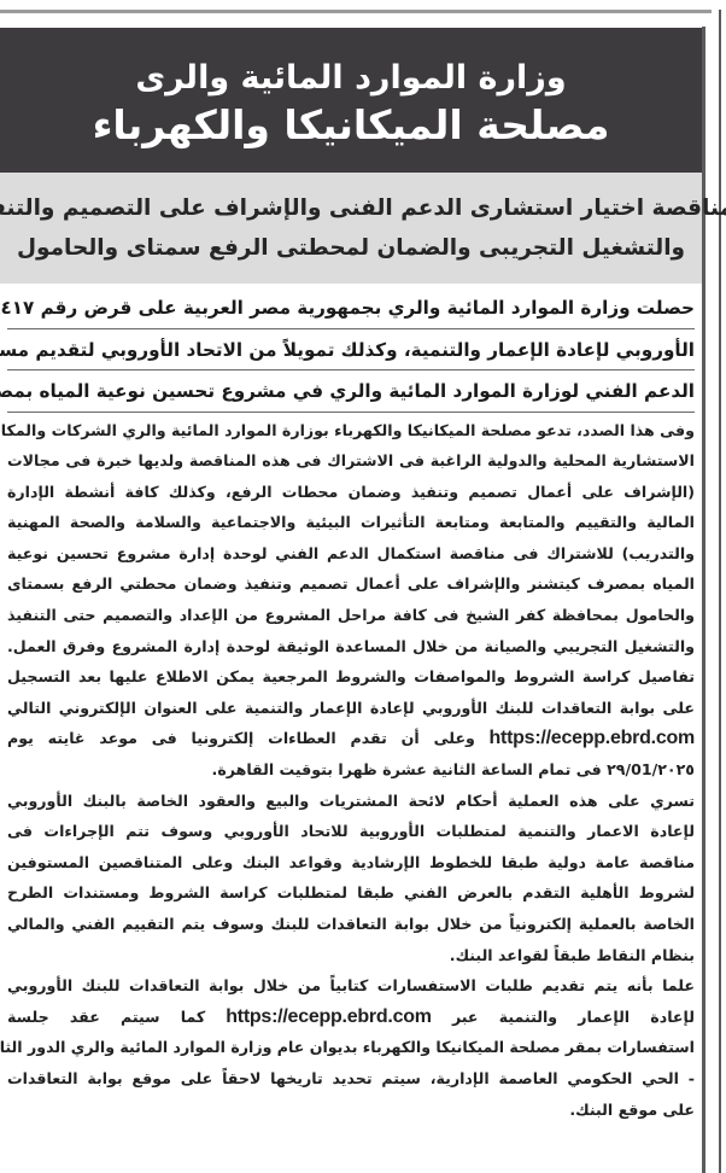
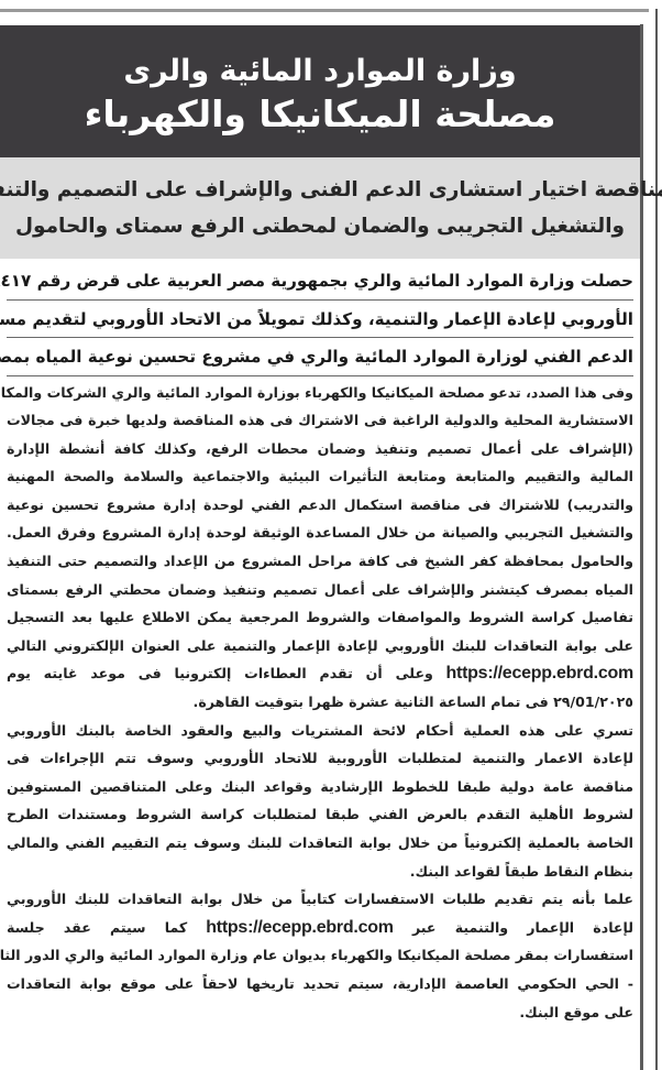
  وزارة الموارد المائية والرى
  مصلحة الميكانيكا والكهرباء
  ناقصة اختيار استشارى الدعم الفنى والإشراف على التصميم والتن
  والتشغيل التجريبى والضمان لمحطتى الرفع سمتاى والحامول
  حصلت وزارة الموارد المائية والري بجمهورية مصر العربية على قرض رقم ٤١٧
  الأوروبي لإعادة الإعمار والتنمية، وكذلك تمويلاً من الاتحاد الأوروبي لتقديم مس
  الدعم الفني لوزارة الموارد المائية والري في مشروع تحسين نوعية المياه بمص
  وفى هذا الصدد، تدعو مصلحة الميكانيكا والكهرباء بوزارة الموارد المائية والري الشركات والمكا
  الاستشارية المحلية والدولية الراغبة فى الاشتراك فى هذه المناقصة ولديها خبرة فى مجالات
  (الإشراف على أعمال تصميم وتنفيذ وضمان محطات الرفع، وكذلك كافة أنشطة الإدارة
  المالية والتقييم والمتابعة ومتابعة التأثيرات البيئية والاجتماعية والسلامة والصحة المهنية
  والتدريب) للاشتراك فى مناقصة استكمال الدعم الفني لوحدة إدارة مشروع تحسين نوعية
- المياه بمصرف كيتشنر والإشراف على أعمال تصميم وتنفيذ وضمان محطتي الرفع بسمتاى
+ والتشغيل التجريبي والصيانة من خلال المساعدة الوثيقة لوحدة إدارة المشروع وفرق العمل.
  والحامول بمحافظة كفر الشيخ فى كافة مراحل المشروع من الإعداد والتصميم حتى التنفيذ
- والتشغيل التجريبي والصيانة من خلال المساعدة الوثيقة لوحدة إدارة المشروع وفرق العمل.
+ المياه بمصرف كيتشنر والإشراف على أعمال تصميم وتنفيذ وضمان محطتي الرفع بسمتاى
  تفاصيل كراسة الشروط والمواصفات والشروط المرجعية يمكن الاطلاع عليها بعد التسجيل
  على بوابة التعاقدات للبنك الأوروبي لإعادة الإعمار والتنمية على العنوان الإلكتروني التالي
  https://ecepp.ebrd.com وعلى أن تقدم العطاءات إلكترونيا فى موعد غايته يوم
  ٢٠٢٥/01/٢٩ فى تمام الساعة الثانية عشرة ظهرا بتوقيت القاهرة.
  تسري على هذه العملية أحكام لائحة المشتريات والبيع والعقود الخاصة بالبنك الأوروبي
  لإعادة الاعمار والتنمية لمتطلبات الأوروبية للاتحاد الأوروبي وسوف تتم الإجراءات فى
  مناقصة عامة دولية طبقا للخطوط الإرشادية وقواعد البنك وعلى المتناقصين المستوفين
  لشروط الأهلية التقدم بالعرض الفني طبقا لمتطلبات كراسة الشروط ومستندات الطرح
  الخاصة بالعملية إلكترونياً من خلال بوابة التعاقدات للبنك وسوف يتم التقييم الفني والمالي
  بنظام النقاط طبقاً لقواعد البنك.
  علما بأنه يتم تقديم طلبات الاستفسارات كتابياً من خلال بوابة التعاقدات للبنك الأوروبي
  لإعادة الإعمار والتنمية عبر https://ecepp.ebrd.com كما سيتم عقد جلسة
  استفسارات بمقر مصلحة الميكانيكا والكهرباء بديوان عام وزارة الموارد المائية والري الدور الثا
  - الحي الحكومي العاصمة الإدارية، سيتم تحديد تاريخها لاحقاً على موقع بوابة التعاقدات
  على موقع البنك.
